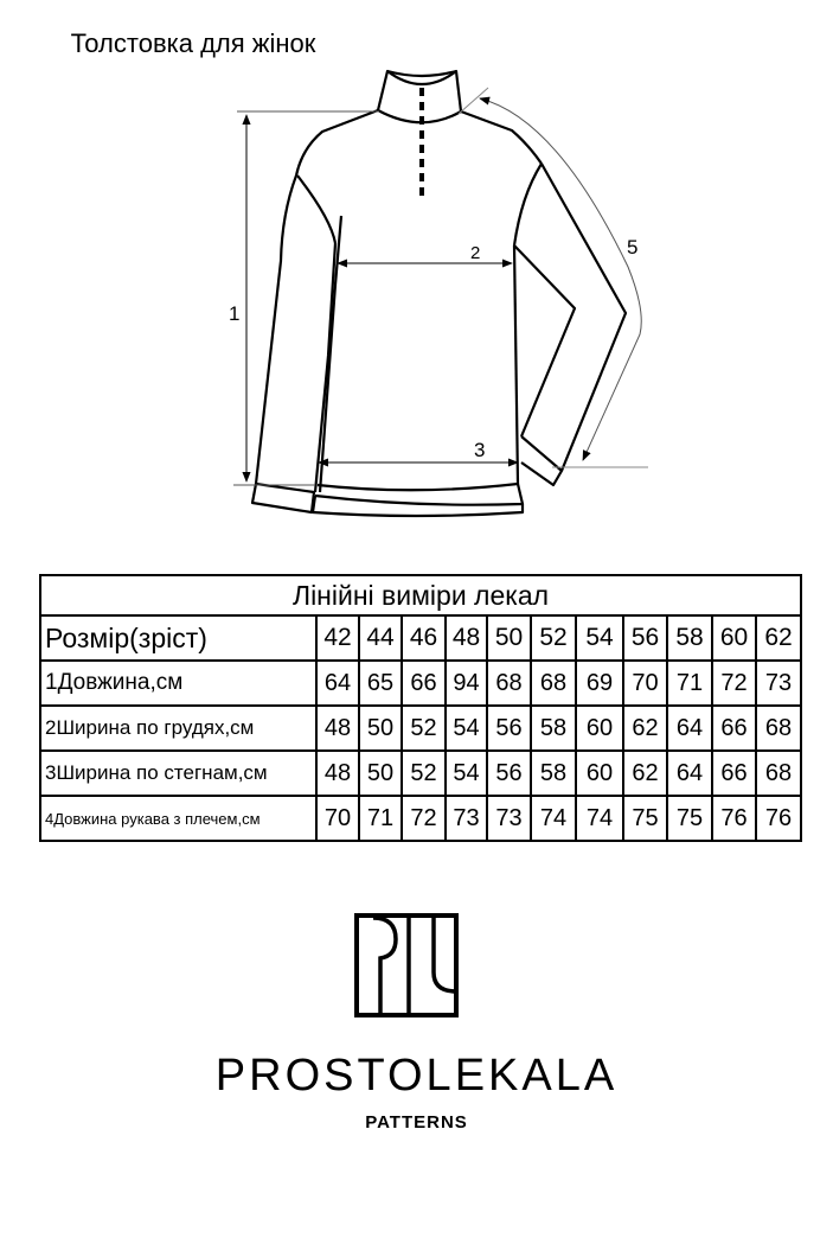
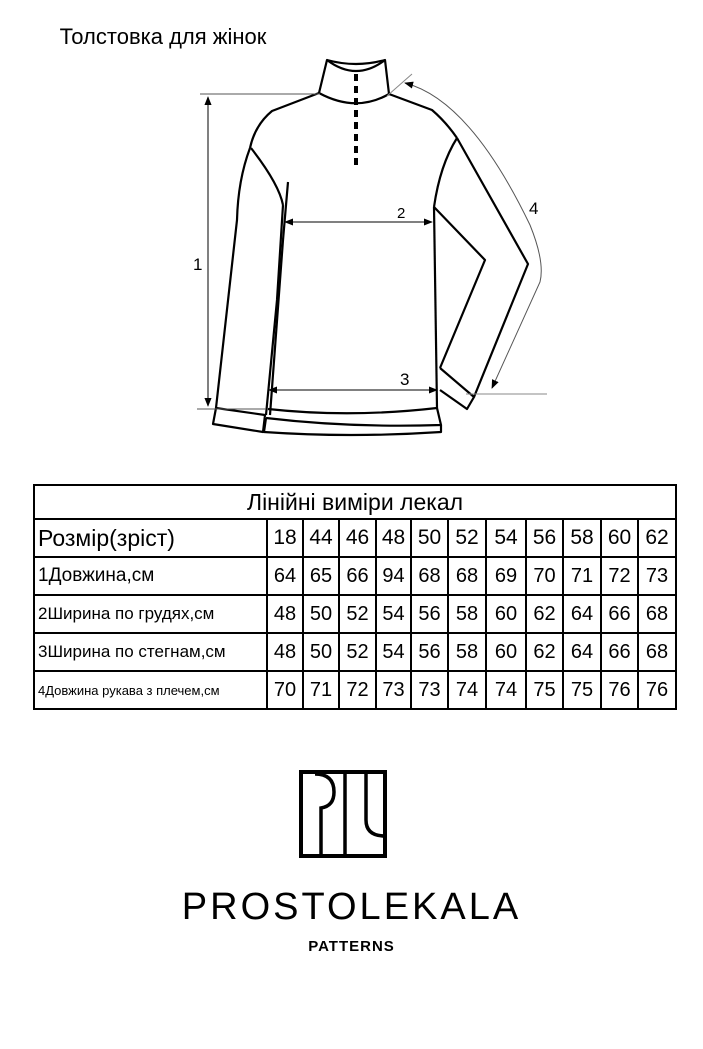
  Толстовка для жінок
  1
  2
  3
- 5
+ 4
  Лінійні виміри лекал
- Розмір(зріст)	42	44	46	48	50	52	54	56	58	60	62
+ Розмір(зріст)	18	44	46	48	50	52	54	56	58	60	62
  1Довжина,см	64	65	66	94	68	68	69	70	71	72	73
  2Ширина по грудях,см	48	50	52	54	56	58	60	62	64	66	68
  3Ширина по стегнам,см	48	50	52	54	56	58	60	62	64	66	68
  4Довжина рукава з плечем,см	70	71	72	73	73	74	74	75	75	76	76
  PROSTOLEKALA
  PATTERNS
